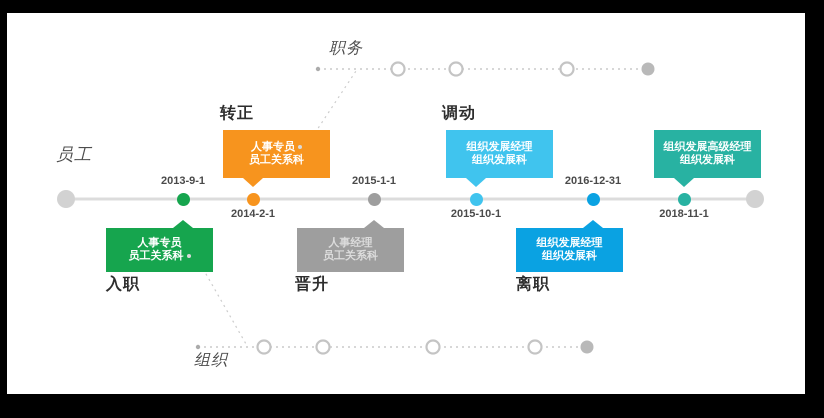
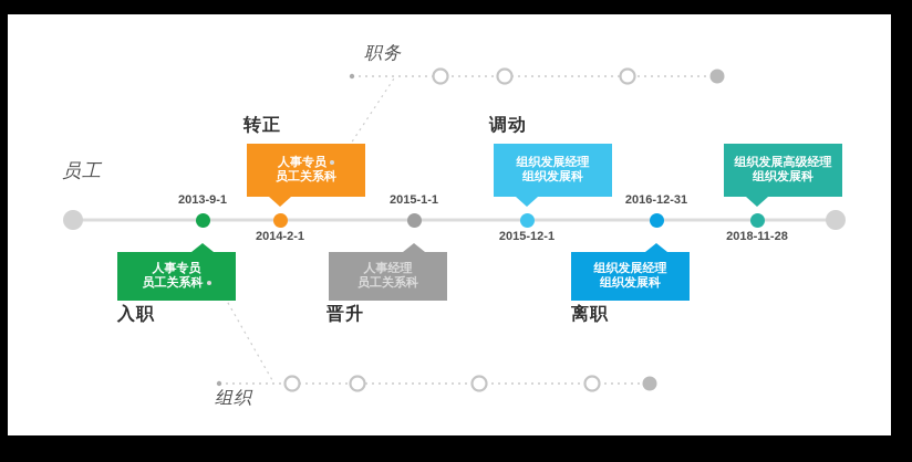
  员工
  职务
  组织
  2013-9-1
  人事专员
  员工关系科
  入职
  2014-2-1
  人事专员
  员工关系科
  转正
  2015-1-1
  人事经理
  员工关系科
  晋升
- 2015-10-1
+ 2015-12-1
  组织发展经理
  组织发展科
  调动
  2016-12-31
  组织发展经理
  组织发展科
  离职
- 2018-11-1
+ 2018-11-28
  组织发展高级经理
  组织发展科
